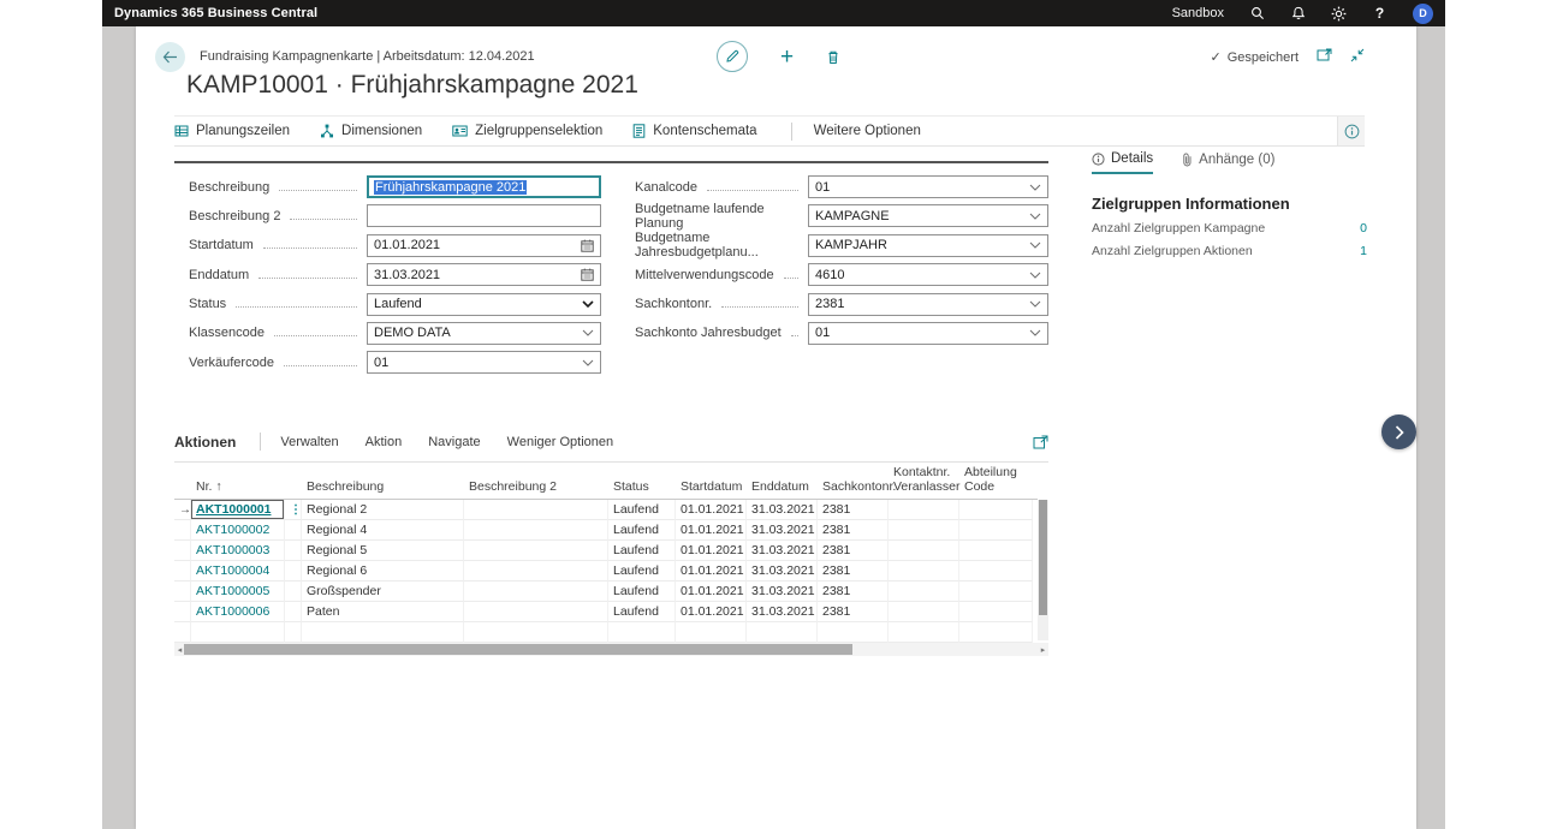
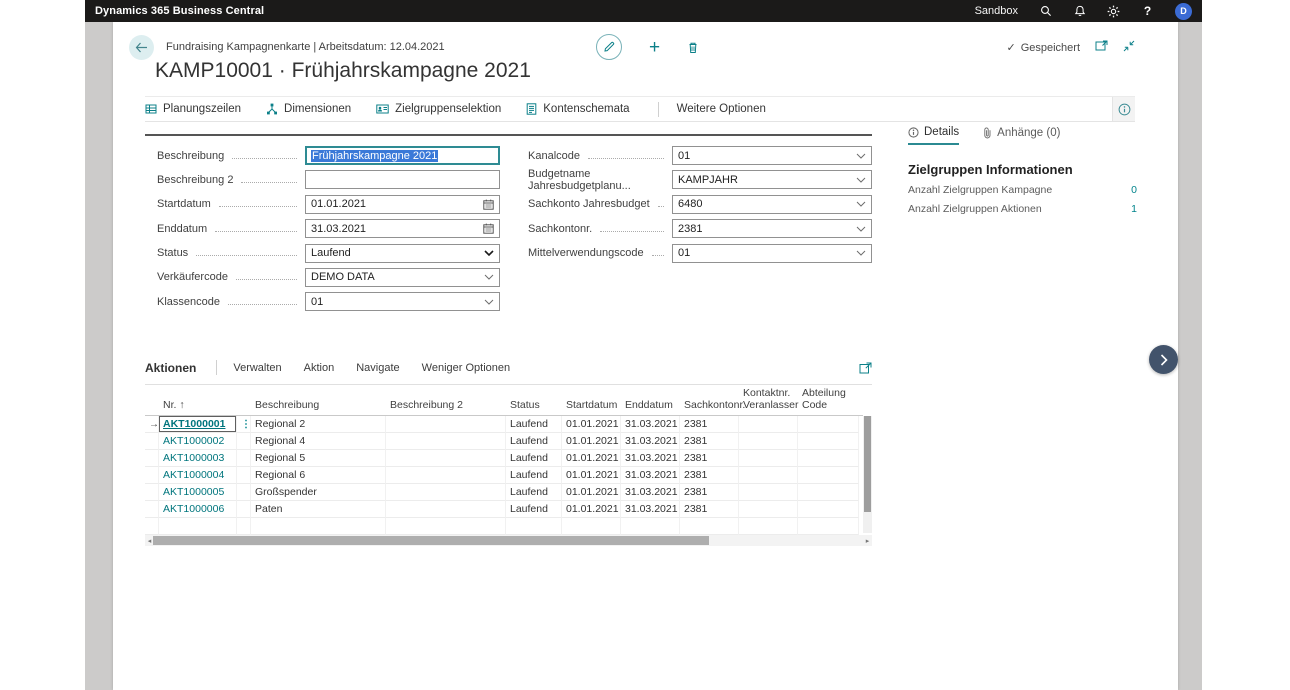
  Dynamics 365 Business Central
  Sandbox
  ?
  D
  Fundraising Kampagnenkarte | Arbeitsdatum: 12.04.2021
  KAMP10001 · Frühjahrskampagne 2021
  +
  ✓
  Gespeichert
  Planungszeilen
  Dimensionen
  Zielgruppenselektion
  Kontenschemata
  Weitere Optionen
  Beschreibung
  Frühjahrskampagne 2021
  Beschreibung 2
  Startdatum
  01.01.2021
  Enddatum
  31.03.2021
  Status
  Laufend
- Klassencode
+ Verkäufercode
  DEMO DATA
- Verkäufercode
+ Klassencode
  01
  Kanalcode
  01
- Budgetname laufende Planung
- KAMPAGNE
  Budgetname Jahresbudgetplanu...
  KAMPJAHR
- Mittelverwendungscode
+ Sachkonto Jahresbudget
- 4610
+ 6480
  Sachkontonr.
  2381
- Sachkonto Jahresbudget
+ Mittelverwendungscode
  01
  Details
  Anhänge (0)
  Zielgruppen Informationen
  Anzahl Zielgruppen Kampagne
  0
  Anzahl Zielgruppen Aktionen
  1
  Aktionen
  Verwalten
  Aktion
  Navigate
  Weniger Optionen
  Nr.
  ↑
  Beschreibung
  Beschreibung 2
  Status
  Startdatum
  Enddatum
  Sachkonton
  Kontaktnr. Veranlasser
  Abteilung Code
  →
  AKT1000001
  ⋮
  Regional 2
  Laufend
  01.01.2021
  31.03.2021
  2381
  AKT1000002
  Regional 4
  Laufend
  01.01.2021
  31.03.2021
  2381
  AKT1000003
  Regional 5
  Laufend
  01.01.2021
  31.03.2021
  2381
  AKT1000004
  Regional 6
  Laufend
  01.01.2021
  31.03.2021
  2381
  AKT1000005
  Großspender
  Laufend
  01.01.2021
  31.03.2021
  2381
  AKT1000006
  Paten
  Laufend
  01.01.2021
  31.03.2021
  2381
